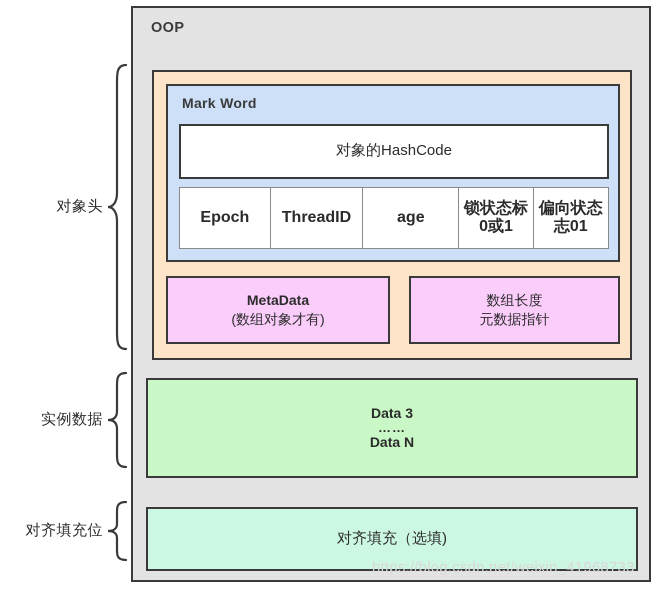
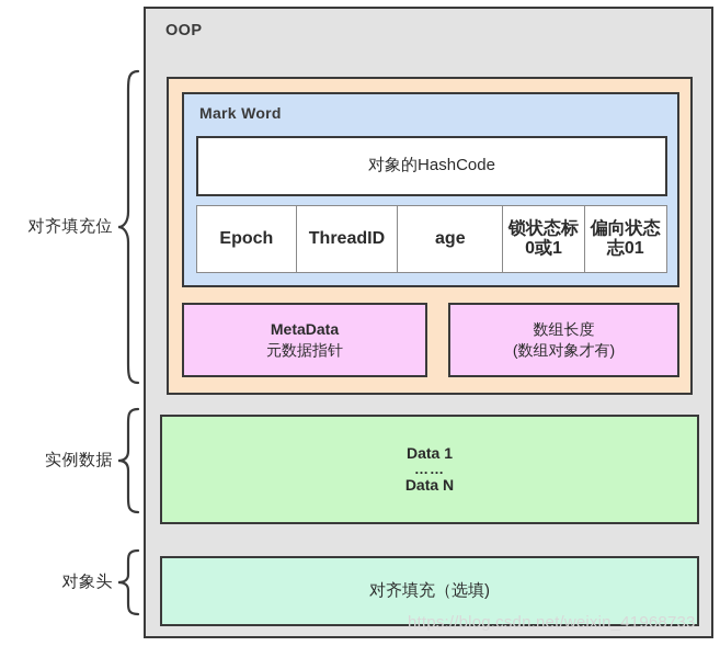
- 对象头
+ 对齐填充位
  实例数据
- 对齐填充位
+ 对象头
  OOP
  Mark Word
  对象的HashCode
  Epoch
  ThreadID
  age
  锁状态标
  0或1
  偏向状态
  志01
  MetaData
- (数组对象才有)
+ 元数据指针
  数组长度
- 元数据指针
+ (数组对象才有)
- Data 3
+ Data 1
  ……
  Data N
  对齐填充（选填)
  https://blog.csdn.net/weixin_41968733
